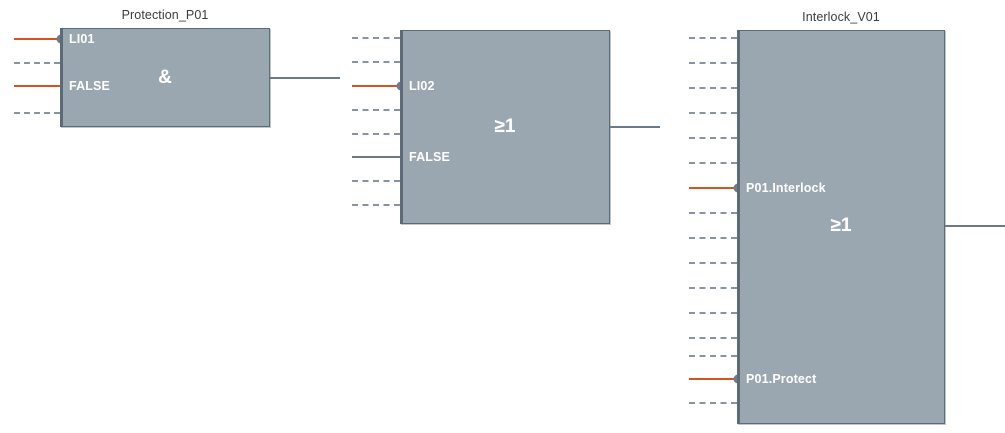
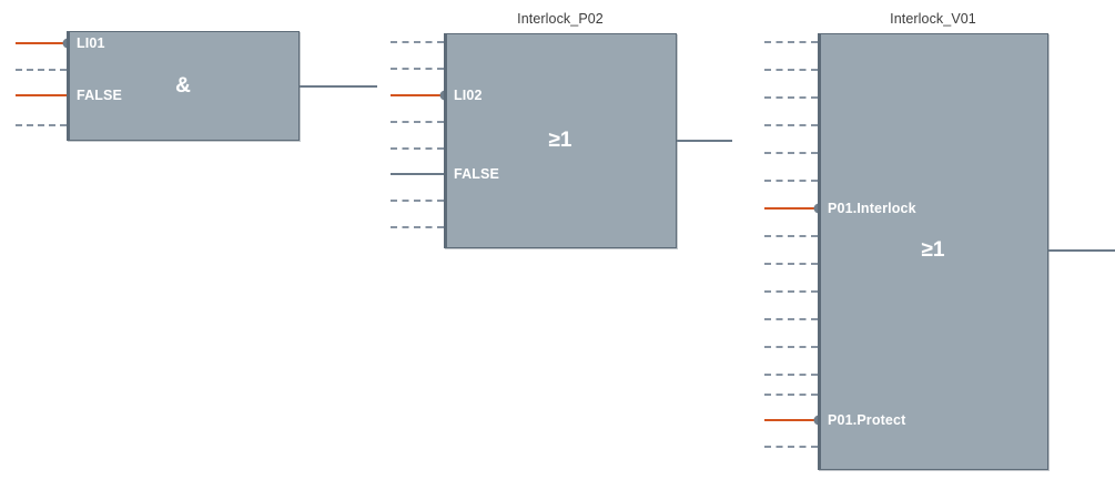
- Protection_P01
  &
  LI01
  FALSE
+ Interlock_P02
  ≥1
  LI02
  FALSE
  Interlock_V01
  ≥1
  P01.Interlock
  P01.Protect
